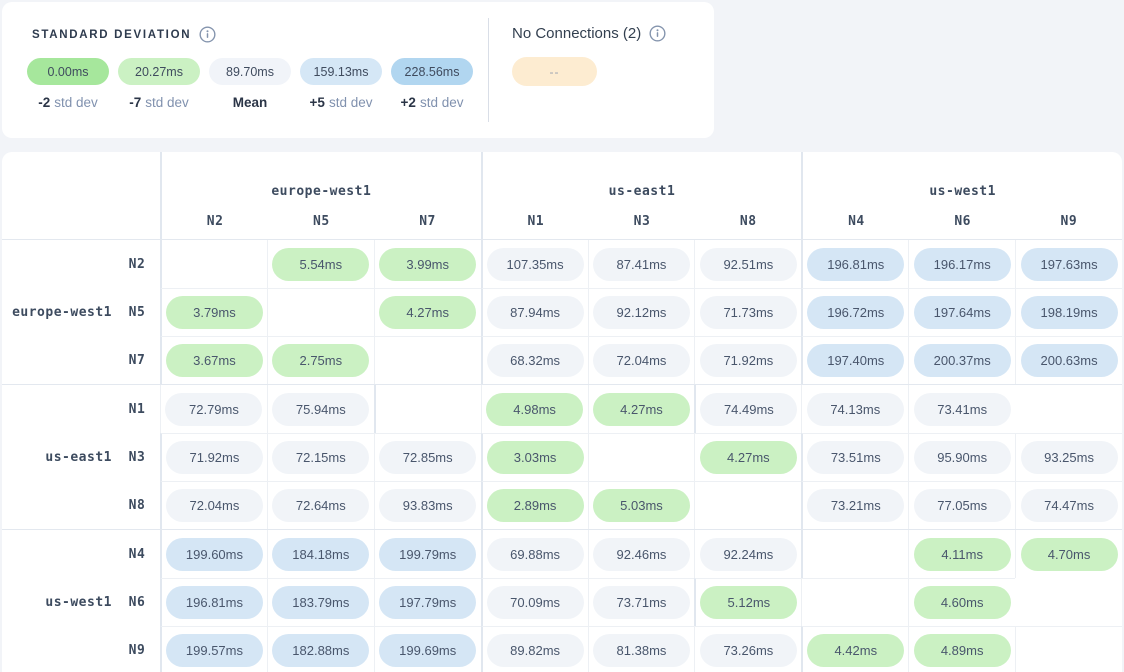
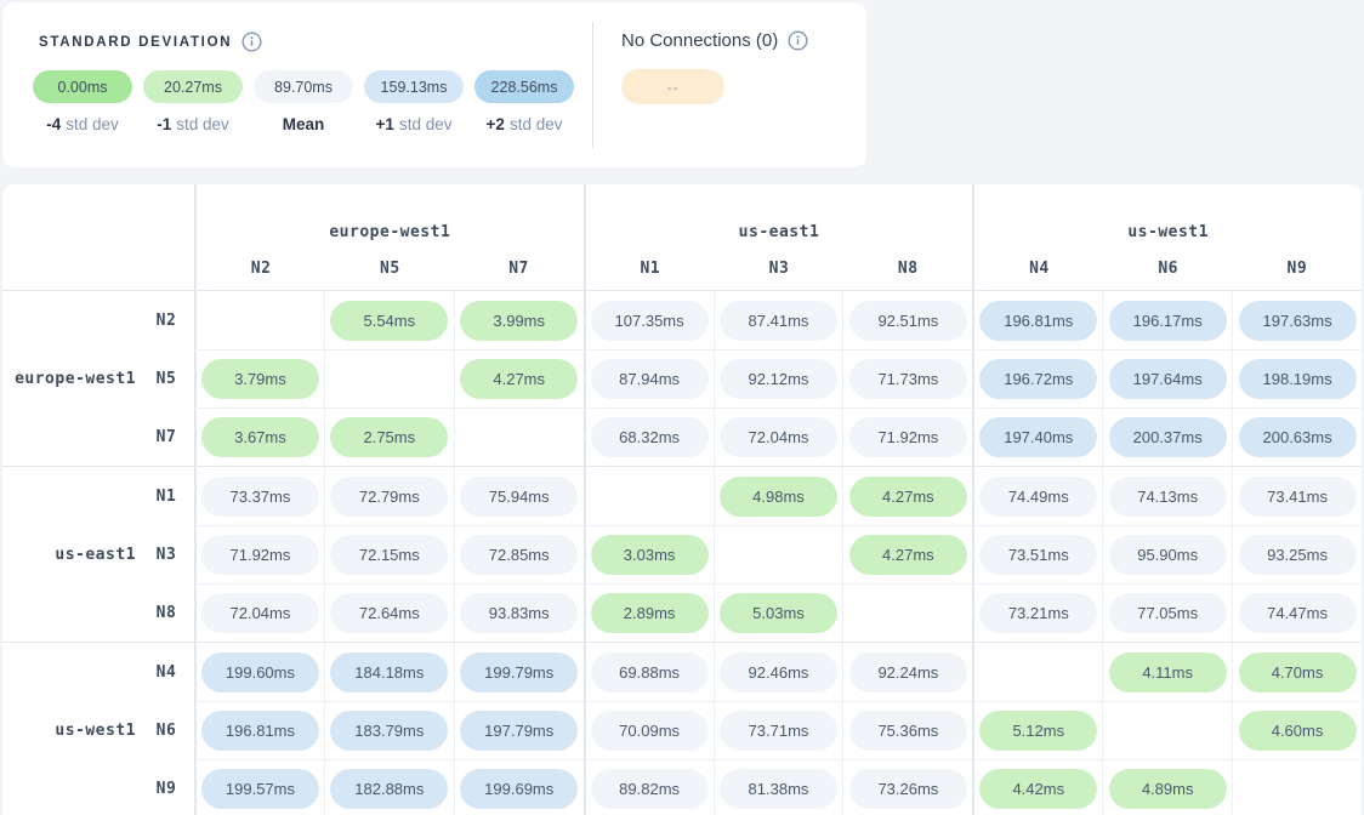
  STANDARD DEVIATION
  0.00ms
- -2 std dev
+ -4 std dev
  20.27ms
- -7 std dev
+ -1 std dev
  89.70ms
  Mean
  159.13ms
- +5 std dev
+ +1 std dev
  228.56ms
  +2 std dev
- No Connections (2)
+ No Connections (0)
  --
  europe-west1
  N2
  N5
  N7
  us-east1
  N1
  N3
  N8
  us-west1
  N4
  N6
  N9
  N2
  5.54ms
  3.99ms
  107.35ms
  87.41ms
  92.51ms
  196.81ms
  196.17ms
  197.63ms
  europe-west1
  N5
  3.79ms
  4.27ms
  87.94ms
  92.12ms
  71.73ms
  196.72ms
  197.64ms
  198.19ms
  N7
  3.67ms
  2.75ms
  68.32ms
  72.04ms
  71.92ms
  197.40ms
  200.37ms
  200.63ms
  N1
+ 73.37ms
  72.79ms
  75.94ms
  4.98ms
  4.27ms
  74.49ms
  74.13ms
  73.41ms
  us-east1
  N3
  71.92ms
  72.15ms
  72.85ms
  3.03ms
  4.27ms
  73.51ms
  95.90ms
  93.25ms
  N8
  72.04ms
  72.64ms
  93.83ms
  2.89ms
  5.03ms
  73.21ms
  77.05ms
  74.47ms
  N4
  199.60ms
  184.18ms
  199.79ms
  69.88ms
  92.46ms
  92.24ms
  4.11ms
  4.70ms
  us-west1
  N6
  196.81ms
  183.79ms
  197.79ms
  70.09ms
  73.71ms
+ 75.36ms
  5.12ms
  4.60ms
  N9
  199.57ms
  182.88ms
  199.69ms
  89.82ms
  81.38ms
  73.26ms
  4.42ms
  4.89ms
